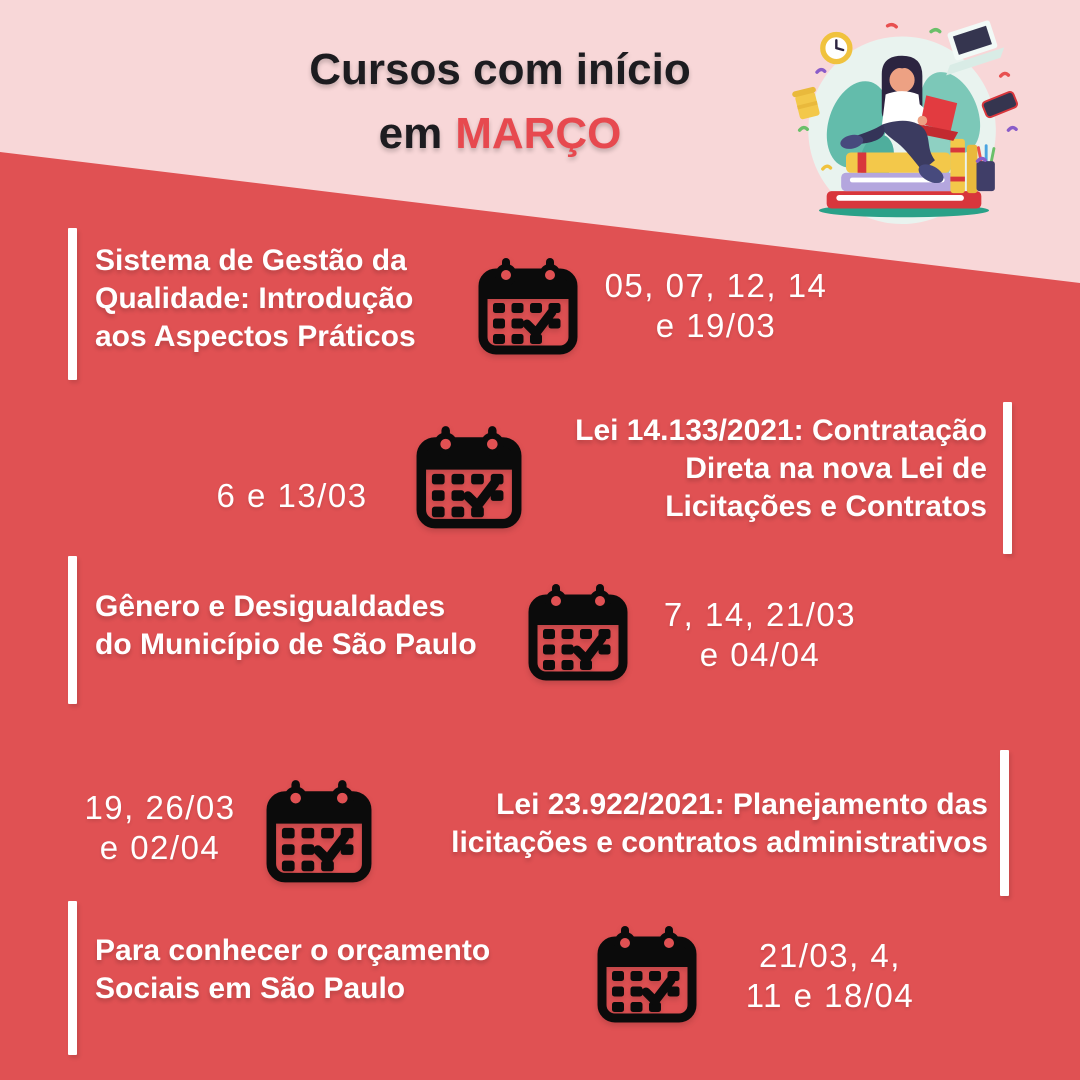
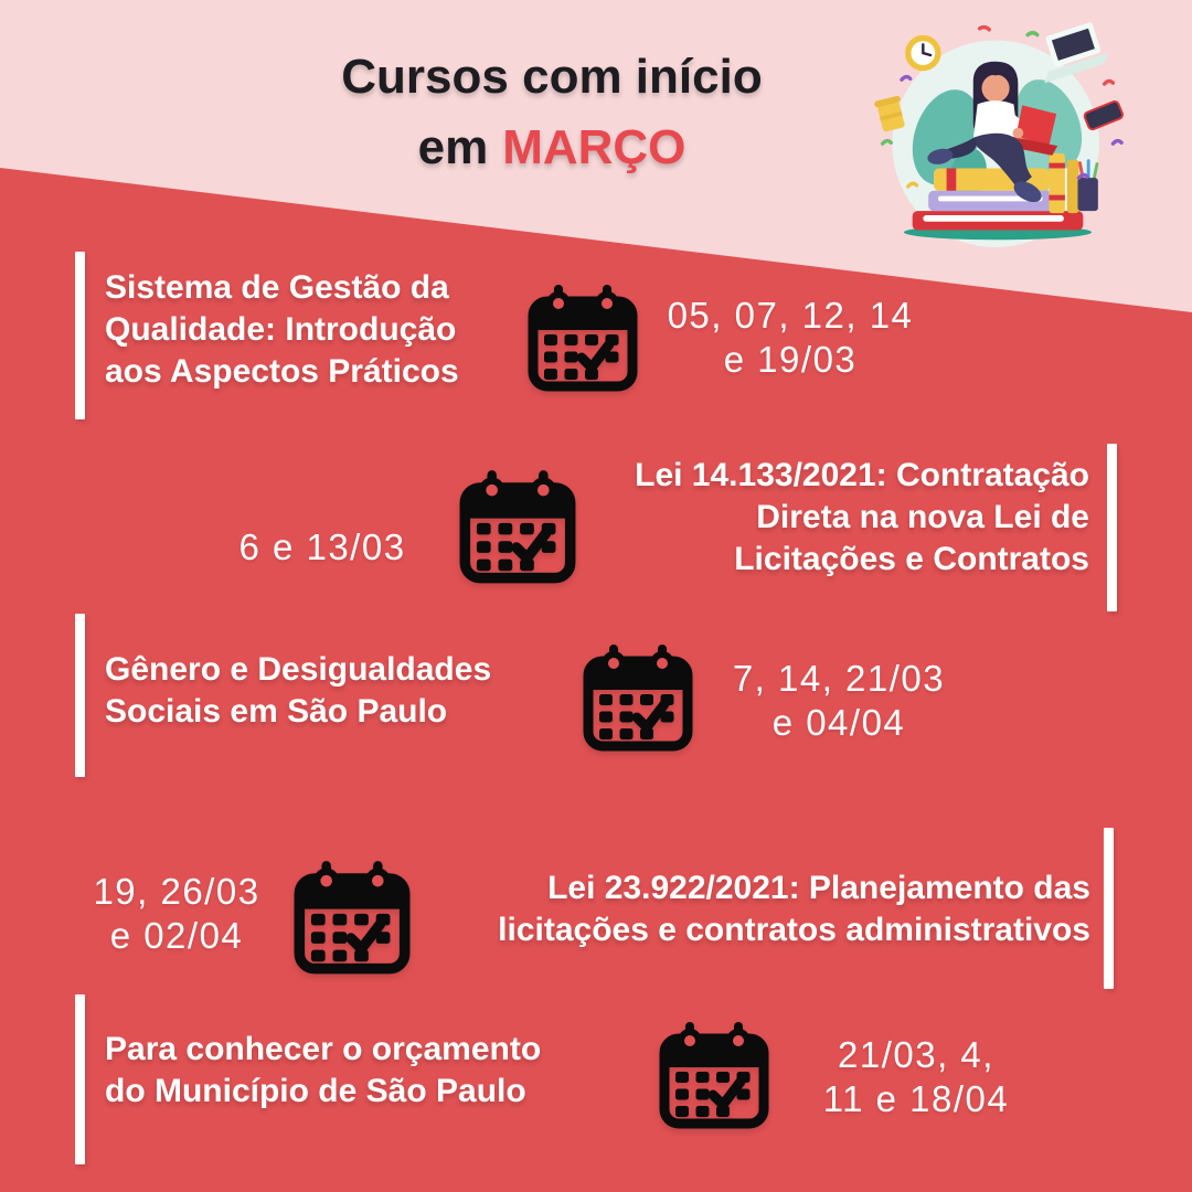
  Cursos com início
  em MARÇO
  Sistema de Gestão da
  Qualidade: Introdução
  aos Aspectos Práticos
  05, 07, 12, 14
  e 19/03
  6 e 13/03
  Lei 14.133/2021: Contratação
  Direta na nova Lei de
  Licitações e Contratos
  Gênero e Desigualdades
- do Município de São Paulo
+ Sociais em São Paulo
  7, 14, 21/03
  e 04/04
  19, 26/03
  e 02/04
  Lei 23.922/2021: Planejamento das
  licitações e contratos administrativos
  Para conhecer o orçamento
- Sociais em São Paulo
+ do Município de São Paulo
  21/03, 4,
  11 e 18/04
